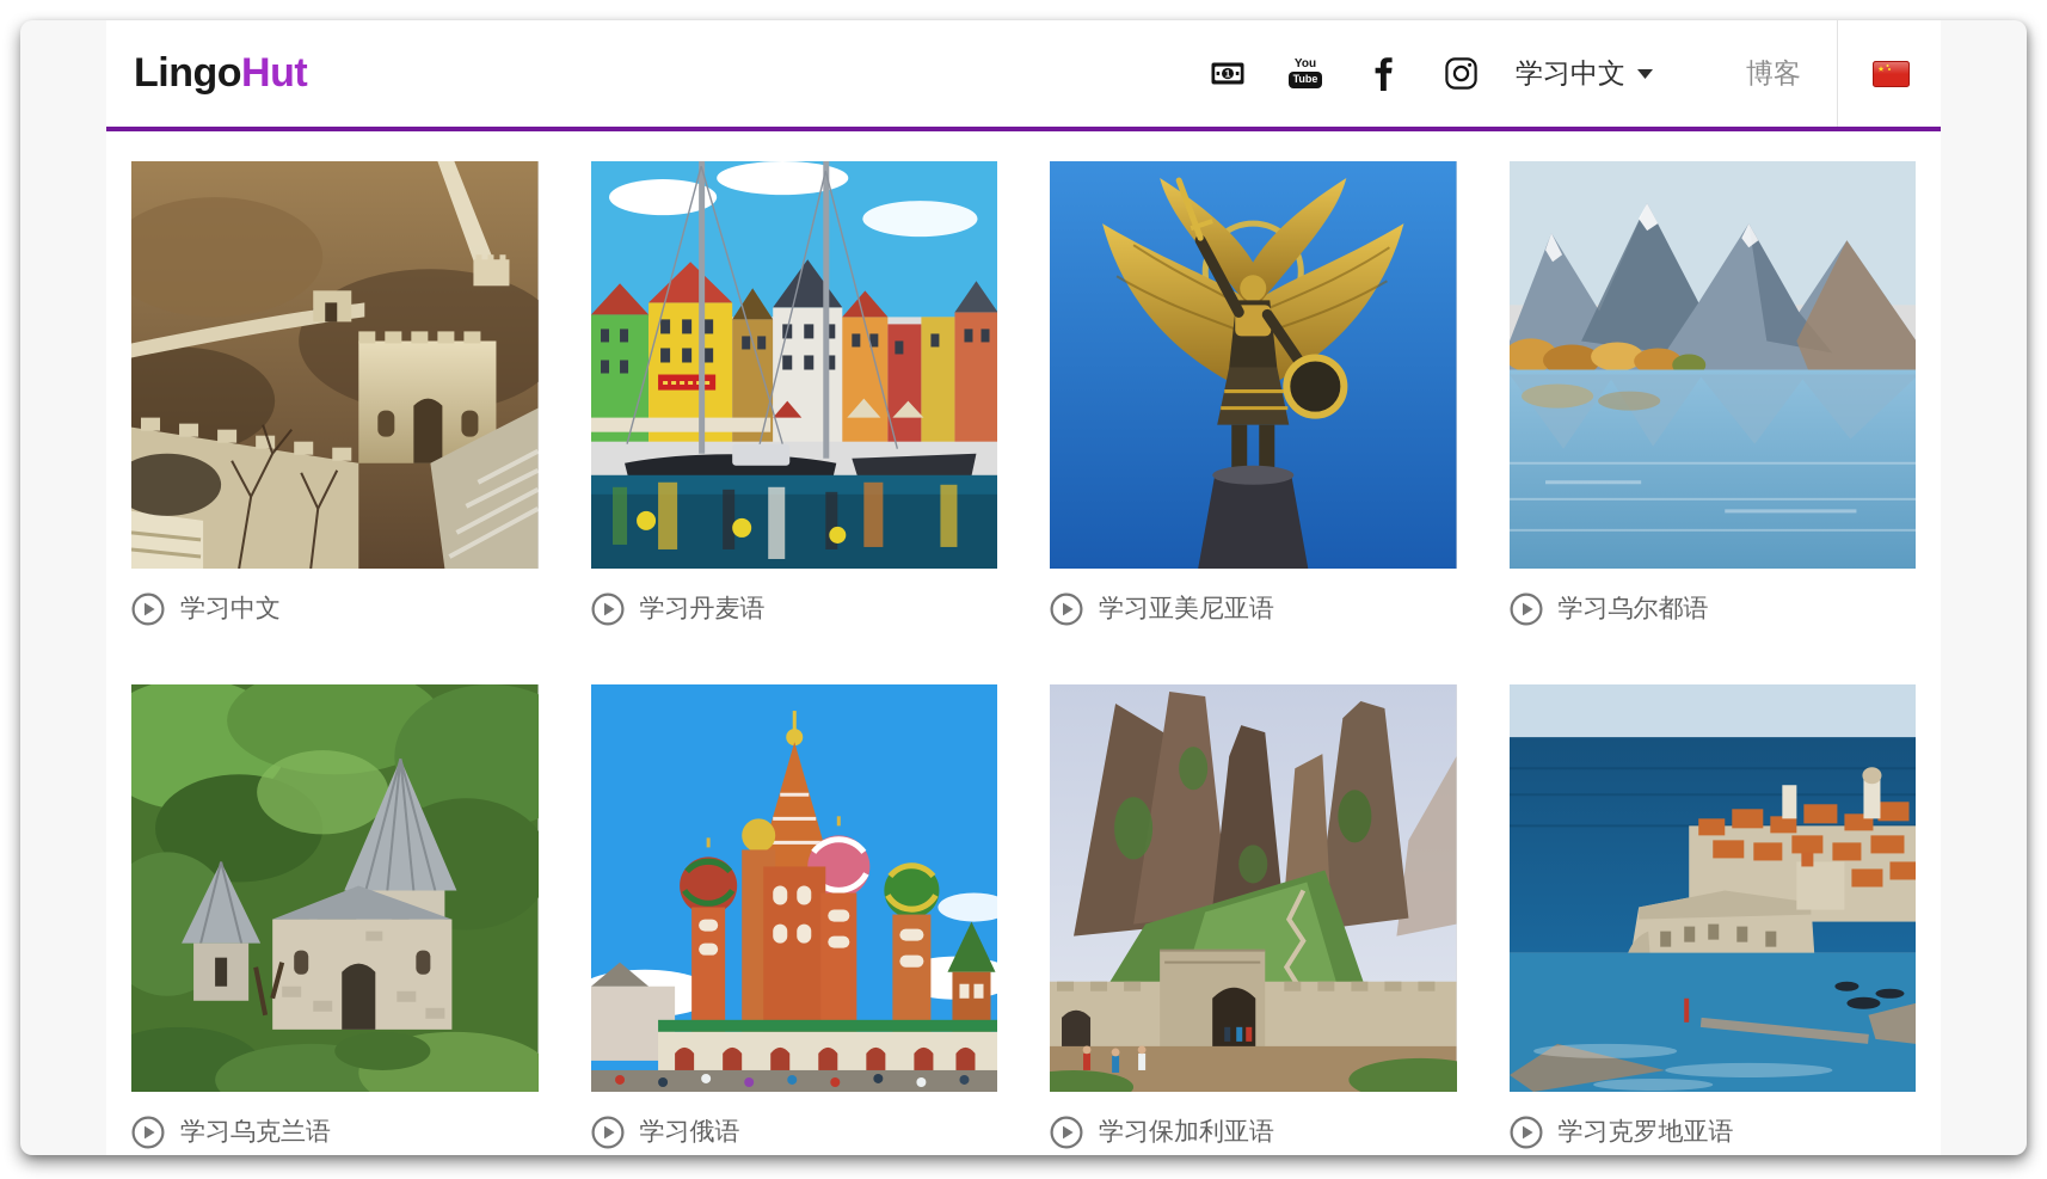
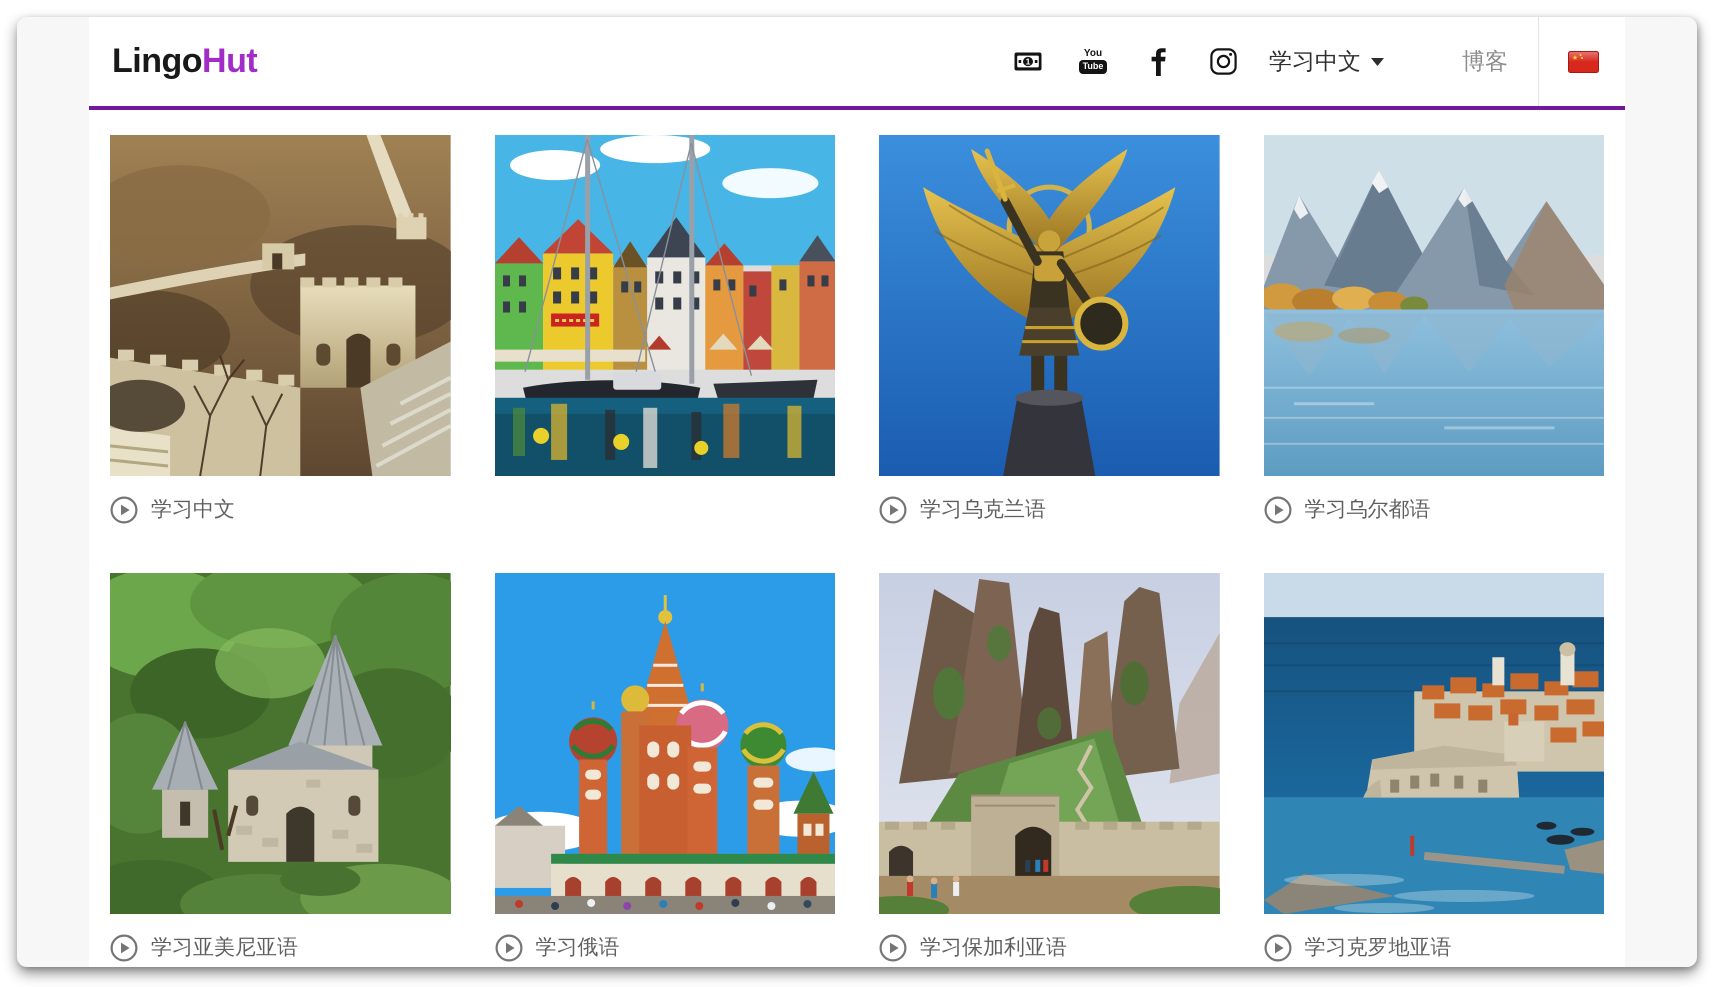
  LingoHut
  1
  You
  Tube
  学习中文
  博客
  学习中文
- 学习丹麦语
- 学习亚美尼亚语
+ 学习乌克兰语
  学习乌尔都语
- 学习乌克兰语
+ 学习亚美尼亚语
  学习俄语
  学习保加利亚语
  学习克罗地亚语
